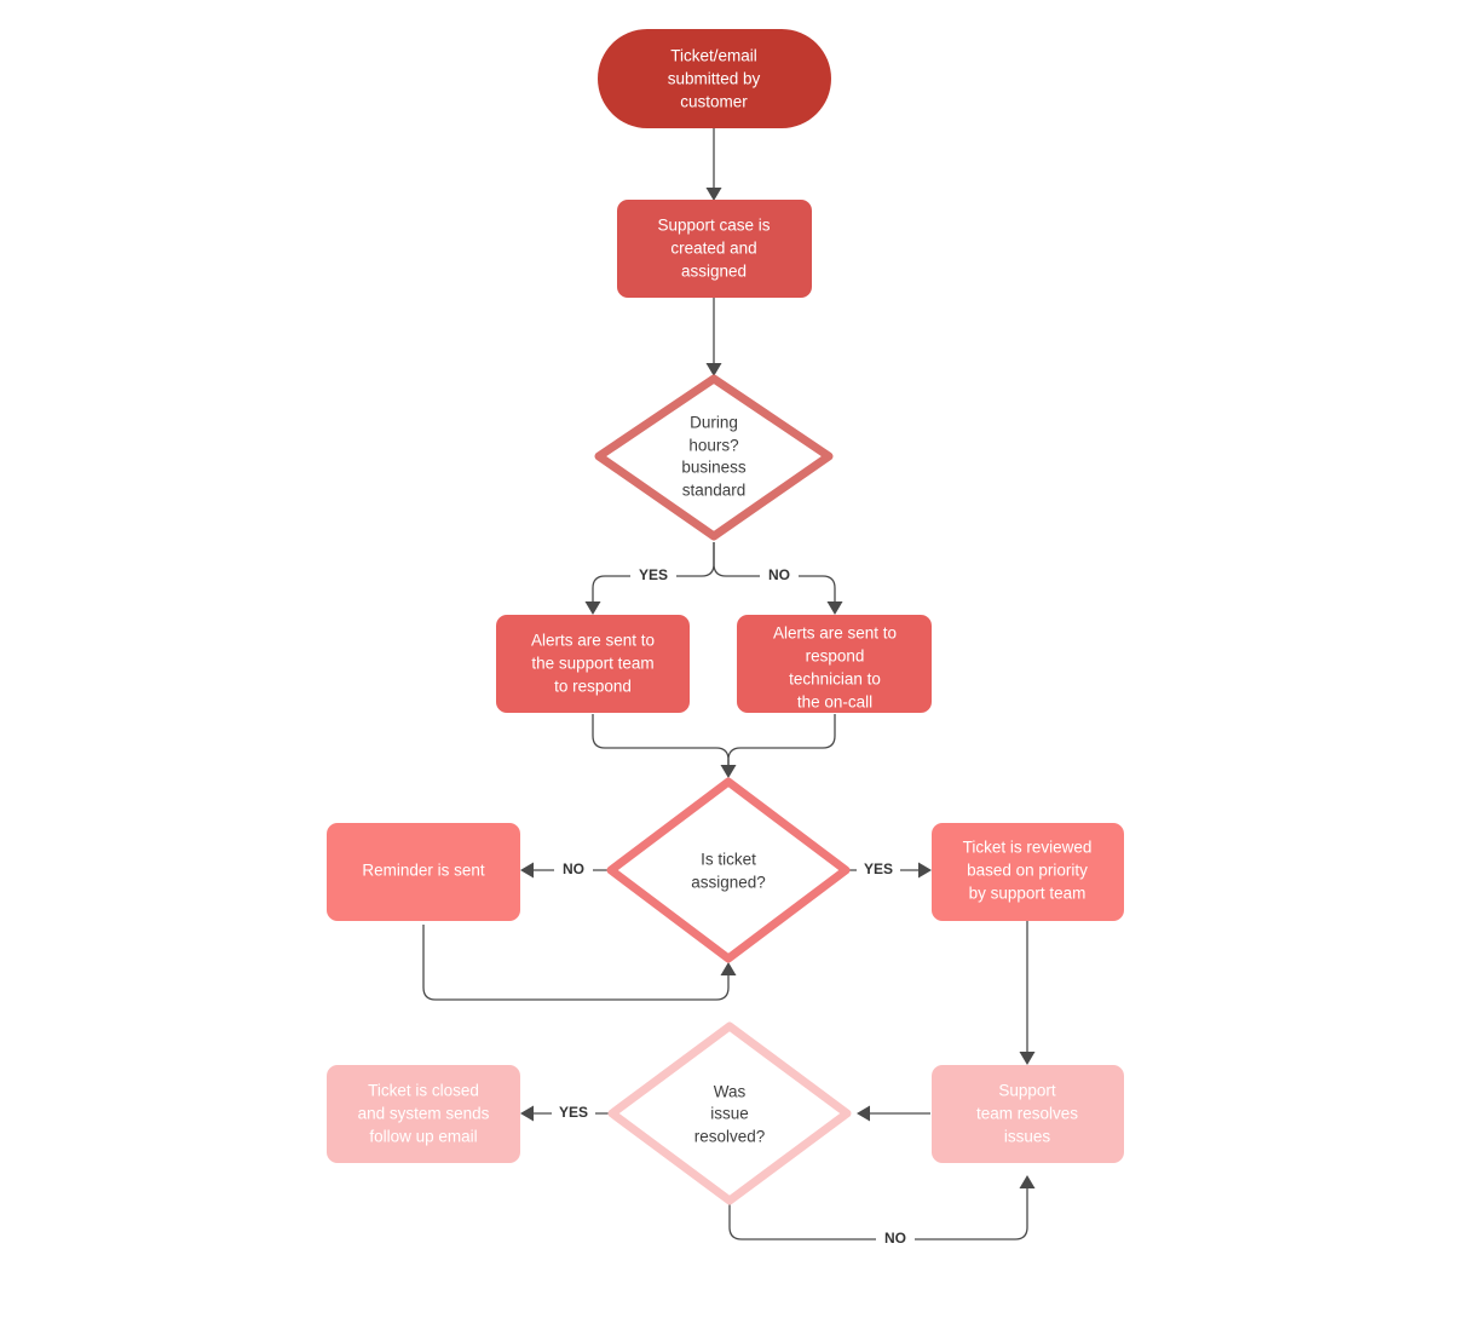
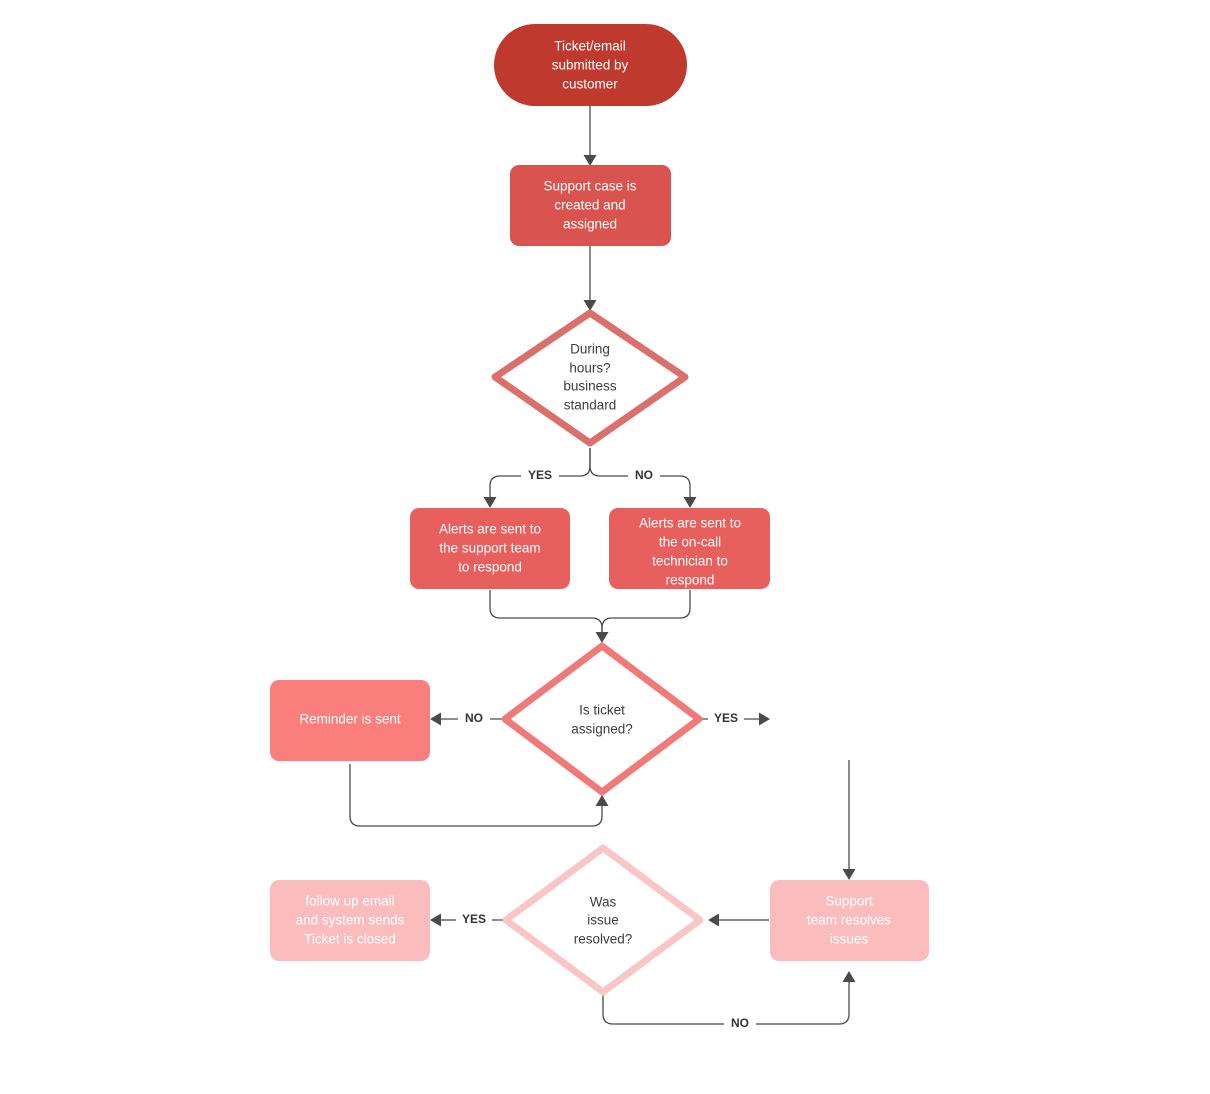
  YES
  NO
  NO
  YES
  YES
  NO
  Ticket/email
  submitted by
  customer
  Support case is
  created and
  assigned
  During
  hours?
  business
  standard
  Alerts are sent to
  the support team
  to respond
  Alerts are sent to
- respond
+ the on-call
  technician to
- the on-call
+ respond
  Is ticket
  assigned?
  Reminder is sent
- Ticket is reviewed
- based on priority
- by support team
  Was
  issue
  resolved?
  Support
  team resolves
  issues
- Ticket is closed
+ follow up email
  and system sends
- follow up email
+ Ticket is closed
